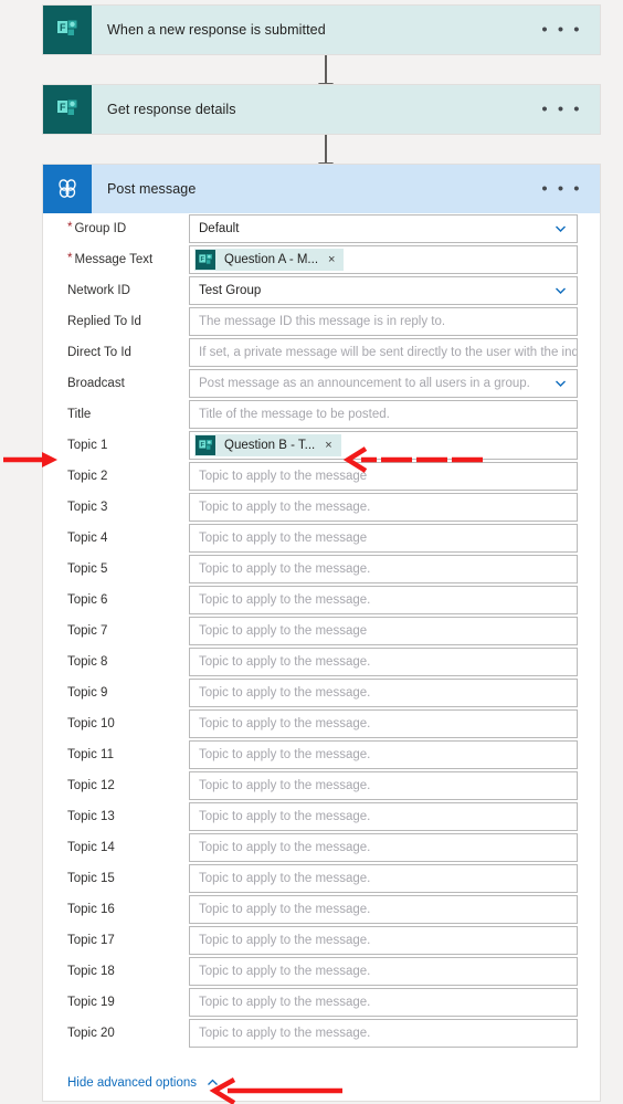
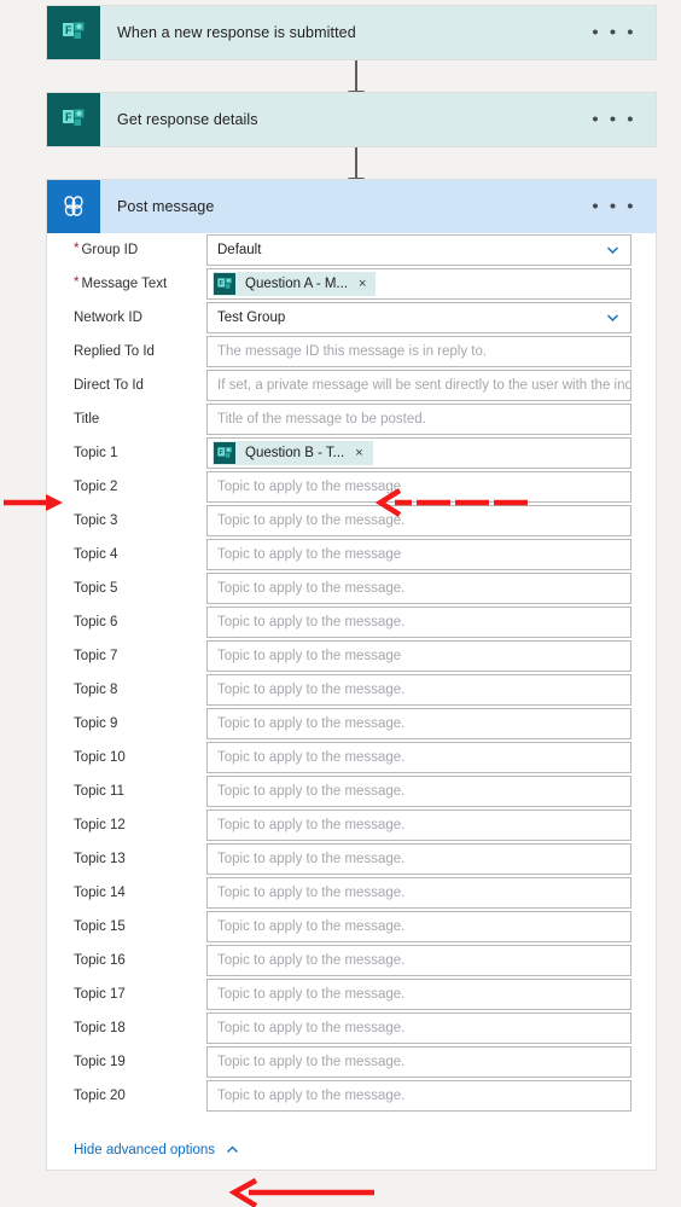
  F
  When a new response is submitted
  • • •
  F
  Get response details
  • • •
  Post message
  • • •
  *
  Group ID
  Default
  *
  Message Text
  Question A - M...
  ×
  Network ID
  Test Group
  Replied To Id
  The message ID this message is in reply to.
  Direct To Id
  If set, a private message will be sent directly to the user with the ind
- Broadcast
- Post message as an announcement to all users in a group.
  Title
  Title of the message to be posted.
  Topic 1
  Question B - T...
  ×
  Topic 2
  Topic to apply to the message
  Topic 3
  Topic to apply to the message.
  Topic 4
  Topic to apply to the message
  Topic 5
  Topic to apply to the message.
  Topic 6
  Topic to apply to the message.
  Topic 7
  Topic to apply to the message
  Topic 8
  Topic to apply to the message.
  Topic 9
  Topic to apply to the message.
  Topic 10
  Topic to apply to the message.
  Topic 11
  Topic to apply to the message.
  Topic 12
  Topic to apply to the message.
  Topic 13
  Topic to apply to the message.
  Topic 14
  Topic to apply to the message.
  Topic 15
  Topic to apply to the message.
  Topic 16
  Topic to apply to the message.
  Topic 17
  Topic to apply to the message.
  Topic 18
  Topic to apply to the message.
  Topic 19
  Topic to apply to the message.
  Topic 20
  Topic to apply to the message.
  Hide advanced options
